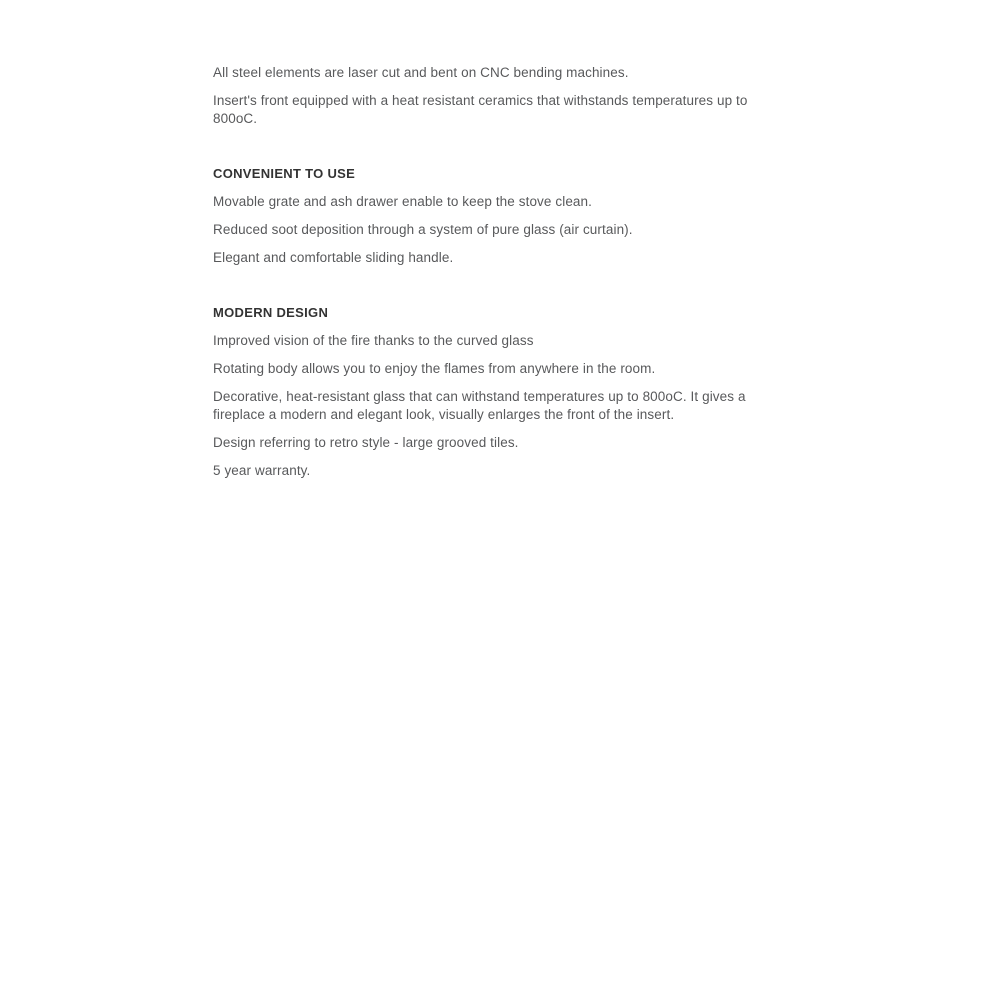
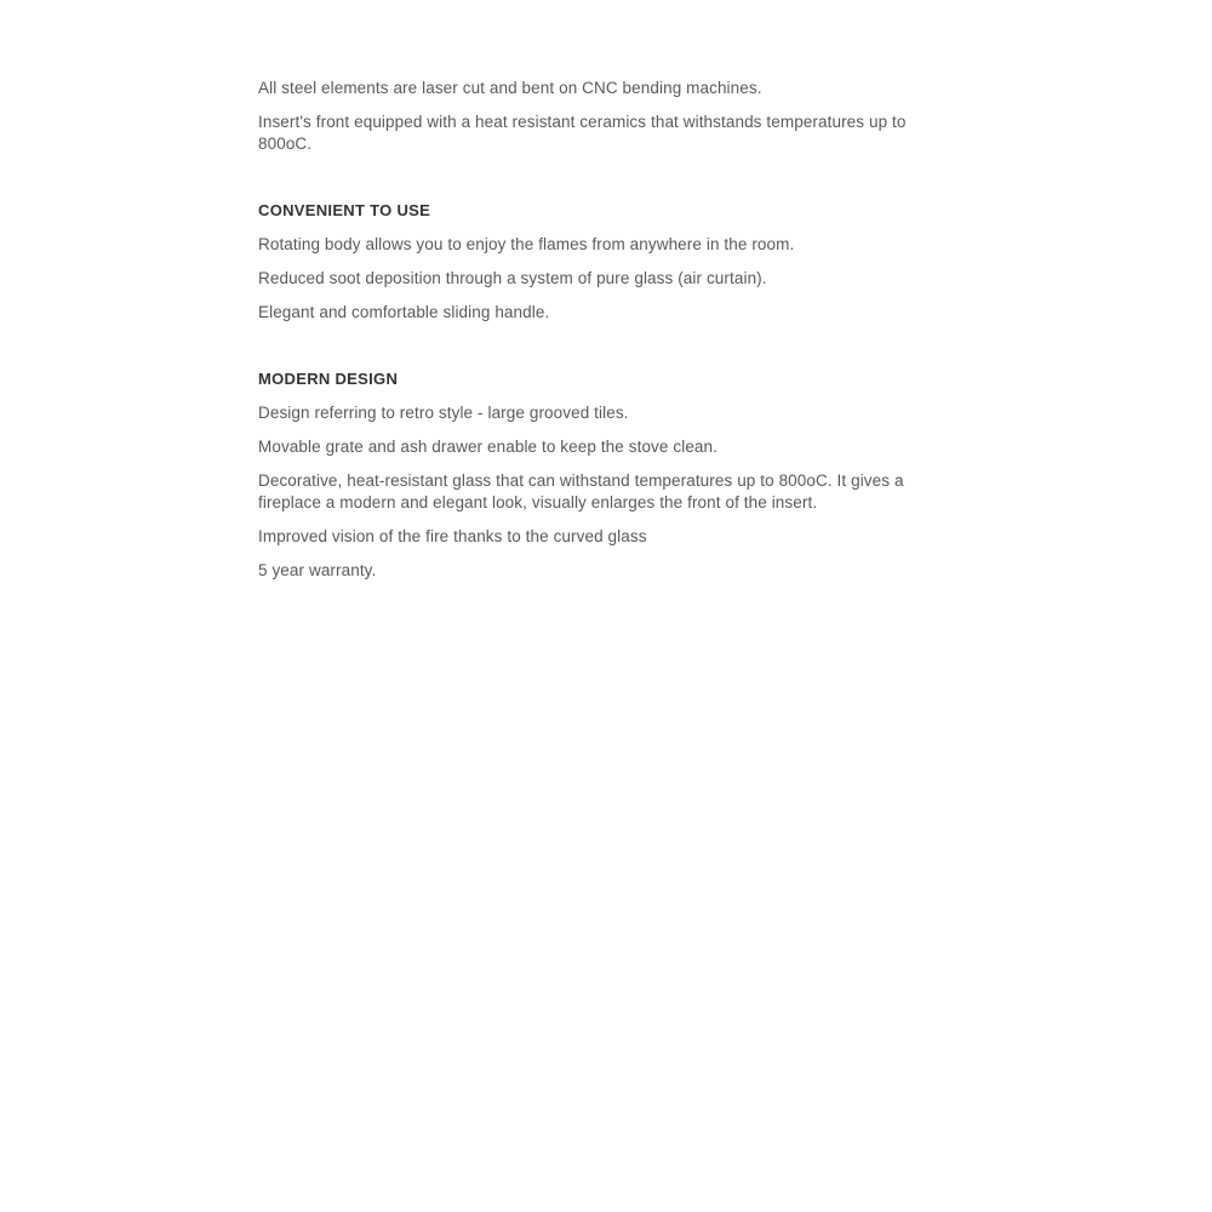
  All steel elements are laser cut and bent on CNC bending machines.
  Insert's front equipped with a heat resistant ceramics that withstands temperatures up to 800oC.
  CONVENIENT TO USE
- Movable grate and ash drawer enable to keep the stove clean.
+ Rotating body allows you to enjoy the flames from anywhere in the room.
  Reduced soot deposition through a system of pure glass (air curtain).
  Elegant and comfortable sliding handle.
  MODERN DESIGN
- Improved vision of the fire thanks to the curved glass
+ Design referring to retro style - large grooved tiles.
- Rotating body allows you to enjoy the flames from anywhere in the room.
+ Movable grate and ash drawer enable to keep the stove clean.
  Decorative, heat-resistant glass that can withstand temperatures up to 800oC. It gives a fireplace a modern and elegant look, visually enlarges the front of the insert.
- Design referring to retro style - large grooved tiles.
+ Improved vision of the fire thanks to the curved glass
  5 year warranty.
